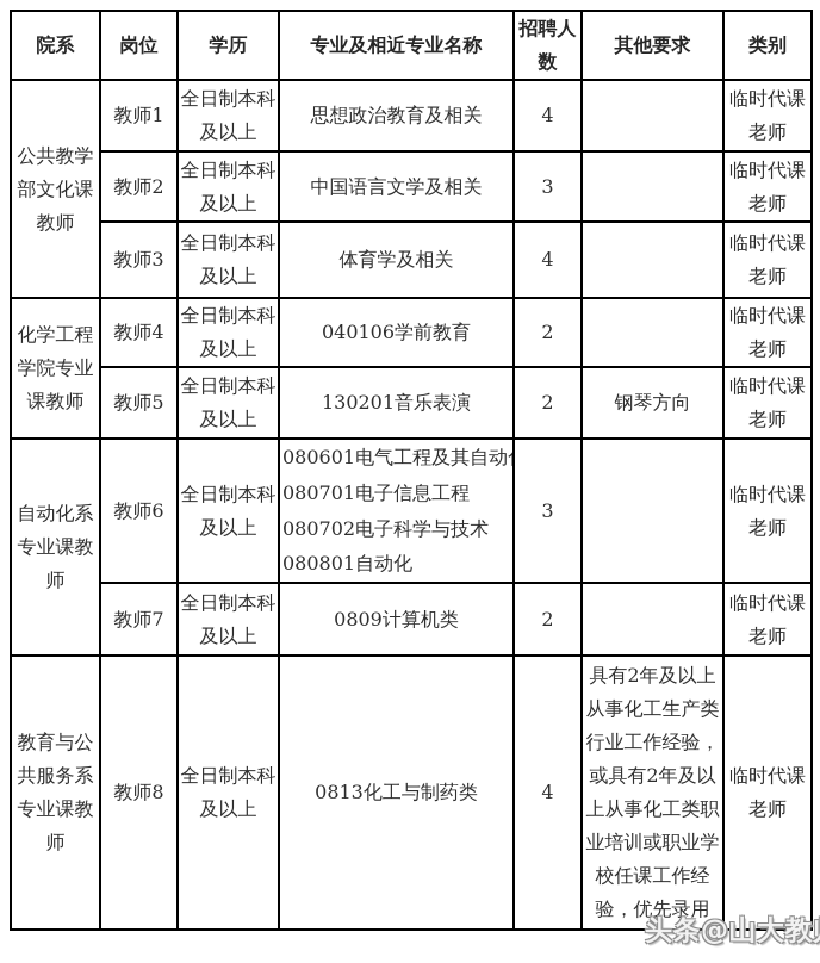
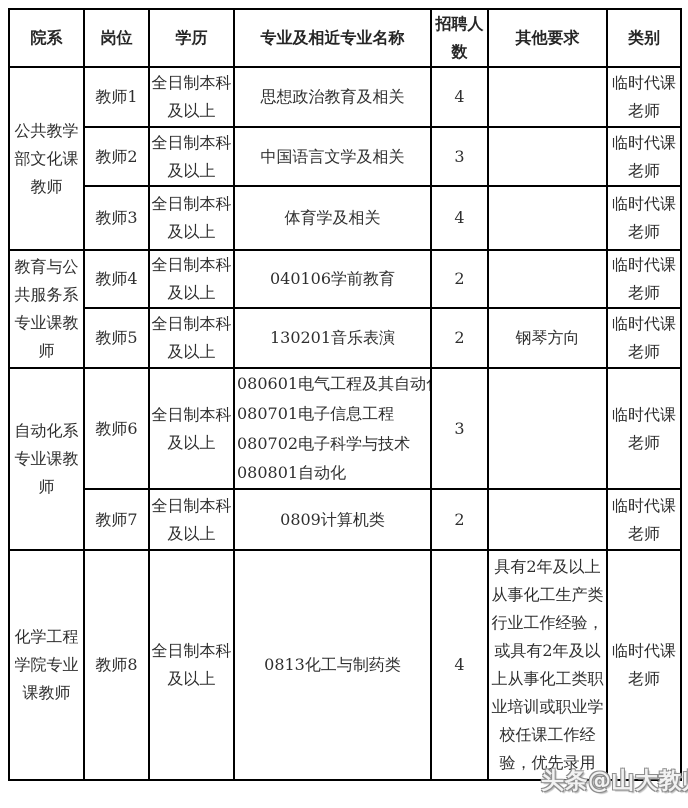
  院系	岗位	学历	专业及相近专业名称	招聘人数	其他要求	类别
  公共教学部文化课教师	教师1	全日制本科及以上	思想政治教育及相关	4		临时代课老师
  教师2	全日制本科及以上	中国语言文学及相关	3		临时代课老师
  教师3	全日制本科及以上	体育学及相关	4		临时代课老师
- 化学工程学院专业课教师	教师4	全日制本科及以上	040106学前教育	2		临时代课老师
+ 教育与公共服务系专业课教师	教师4	全日制本科及以上	040106学前教育	2		临时代课老师
  教师5	全日制本科及以上	130201音乐表演	2	钢琴方向	临时代课老师
  自动化系专业课教师	教师6	全日制本科及以上	080601电气工程及其自动 080701电子信息工程 080702电子科学与技术 080801自动化	3		临时代课老师
  教师7	全日制本科及以上	0809计算机类	2		临时代课老师
- 教育与公共服务系专业课教师	教师8	全日制本科及以上	0813化工与制药类	4	具有2年及以上从事化工生产类行业工作经验，或具有2年及以上从事化工类职业培训或职业学校任课工作经验，优先录用	临时代课老师
+ 化学工程学院专业课教师	教师8	全日制本科及以上	0813化工与制药类	4	具有2年及以上从事化工生产类行业工作经验，或具有2年及以上从事化工类职业培训或职业学校任课工作经验，优先录用	临时代课老师
  头条@山大教
